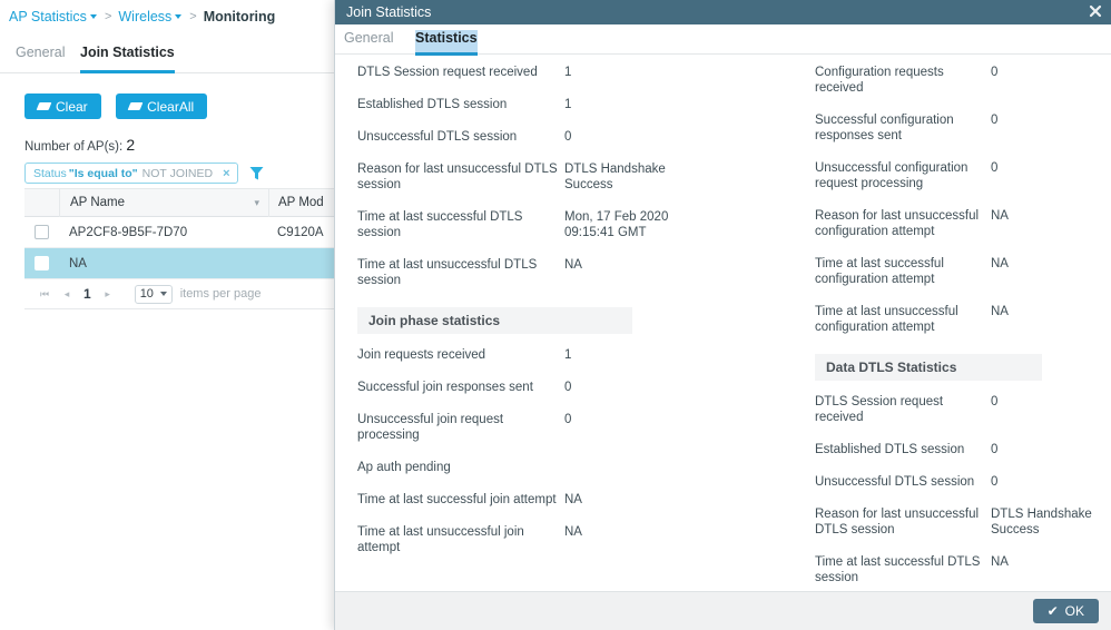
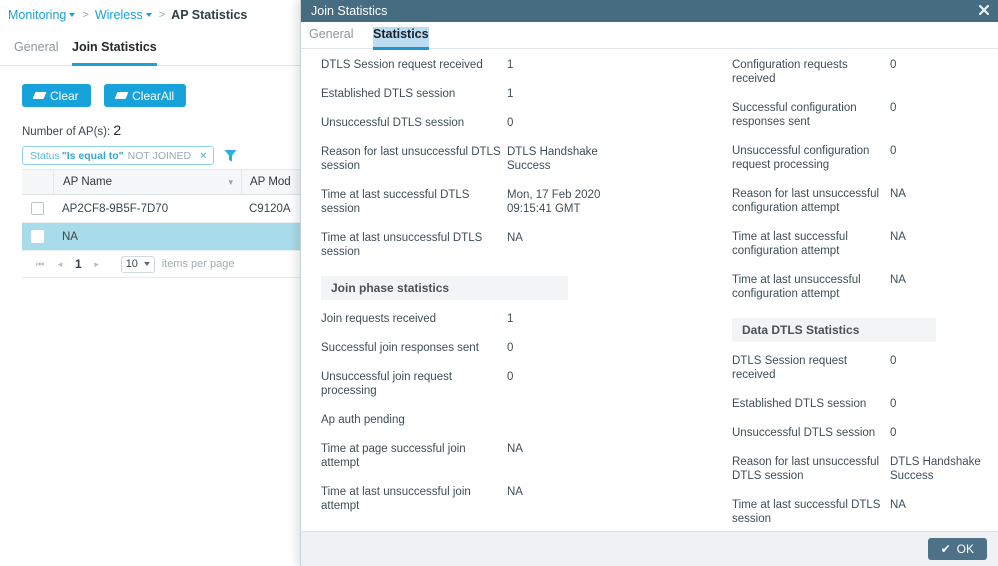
- AP Statistics
+ Monitoring
  >
  Wireless
  >
- Monitoring
+ AP Statistics
  General
  Join Statistics
  Clear
  ClearAll
  Number of AP(s): 2
  Status
  "Is equal to"
  NOT JOINED
  ×
  AP Name
  ▾
  AP Mod
  AP2CF8-9B5F-7D70
  C9120A
  NA
  ⏮
  ◂
  1
  ▸
  10
  items per page
  Join Statistics
  General
  Statistics
  DTLS Session request received
  1
  Established DTLS session
  1
  Unsuccessful DTLS session
  0
  Reason for last unsuccessful DTLS session
  DTLS Handshake Success
  Time at last successful DTLS session
  Mon, 17 Feb 2020 09:15:41 GMT
  Time at last unsuccessful DTLS session
  NA
  Join phase statistics
  Join requests received
  1
  Successful join responses sent
  0
  Unsuccessful join request processing
  0
  Ap auth pending
- Time at last successful join attempt
+ Time at page successful join attempt
  NA
  Time at last unsuccessful join attempt
  NA
  Configuration requests received
  0
  Successful configuration responses sent
  0
  Unsuccessful configuration request processing
  0
  Reason for last unsuccessful configuration attempt
  NA
  Time at last successful configuration attempt
  NA
  Time at last unsuccessful configuration attempt
  NA
  Data DTLS Statistics
  DTLS Session request received
  0
  Established DTLS session
  0
  Unsuccessful DTLS session
  0
  Reason for last unsuccessful DTLS session
  DTLS Handshake Success
  Time at last successful DTLS session
  NA
  ✔
  OK
